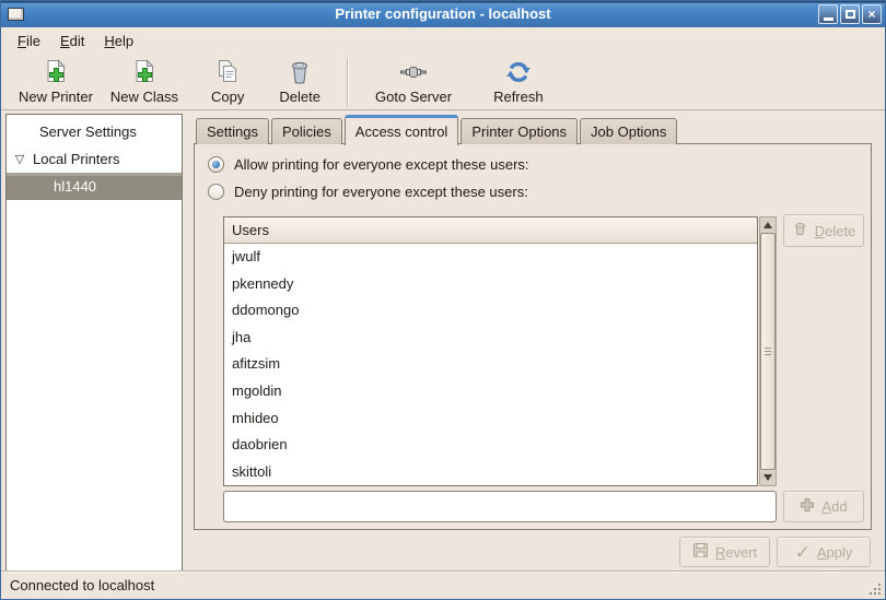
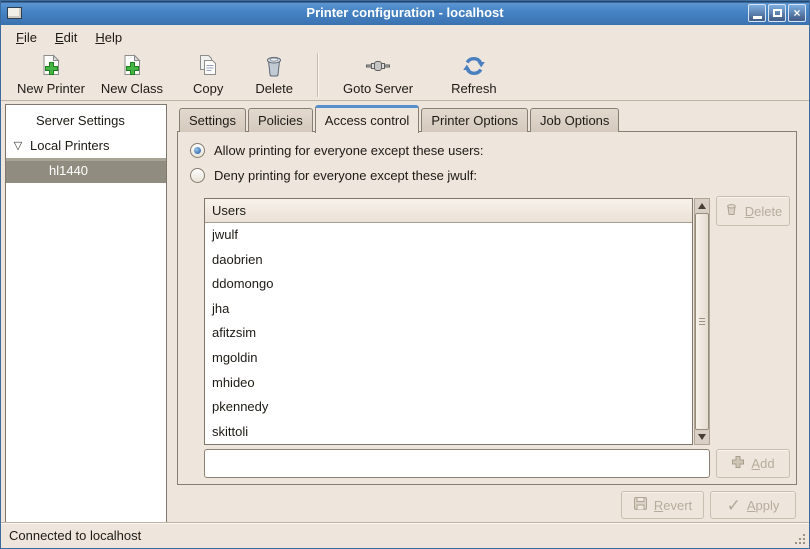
  Printer configuration - localhost
  ×
  File
  Edit
  Help
  New Printer
  New Class
  Copy
  Delete
  Goto Server
  Refresh
  Server Settings
  ▽
  Local Printers
  hl1440
  Settings
  Policies
  Access control
  Printer Options
  Job Options
  Allow printing for everyone except these users:
- Deny printing for everyone except these users:
+ Deny printing for everyone except these jwulf:
  Users
  jwulf
- pkennedy
+ daobrien
  ddomongo
  jha
  afitzsim
  mgoldin
  mhideo
- daobrien
+ pkennedy
  skittoli
  Delete
  Add
  Revert
  ✓
  Apply
  Connected to localhost
